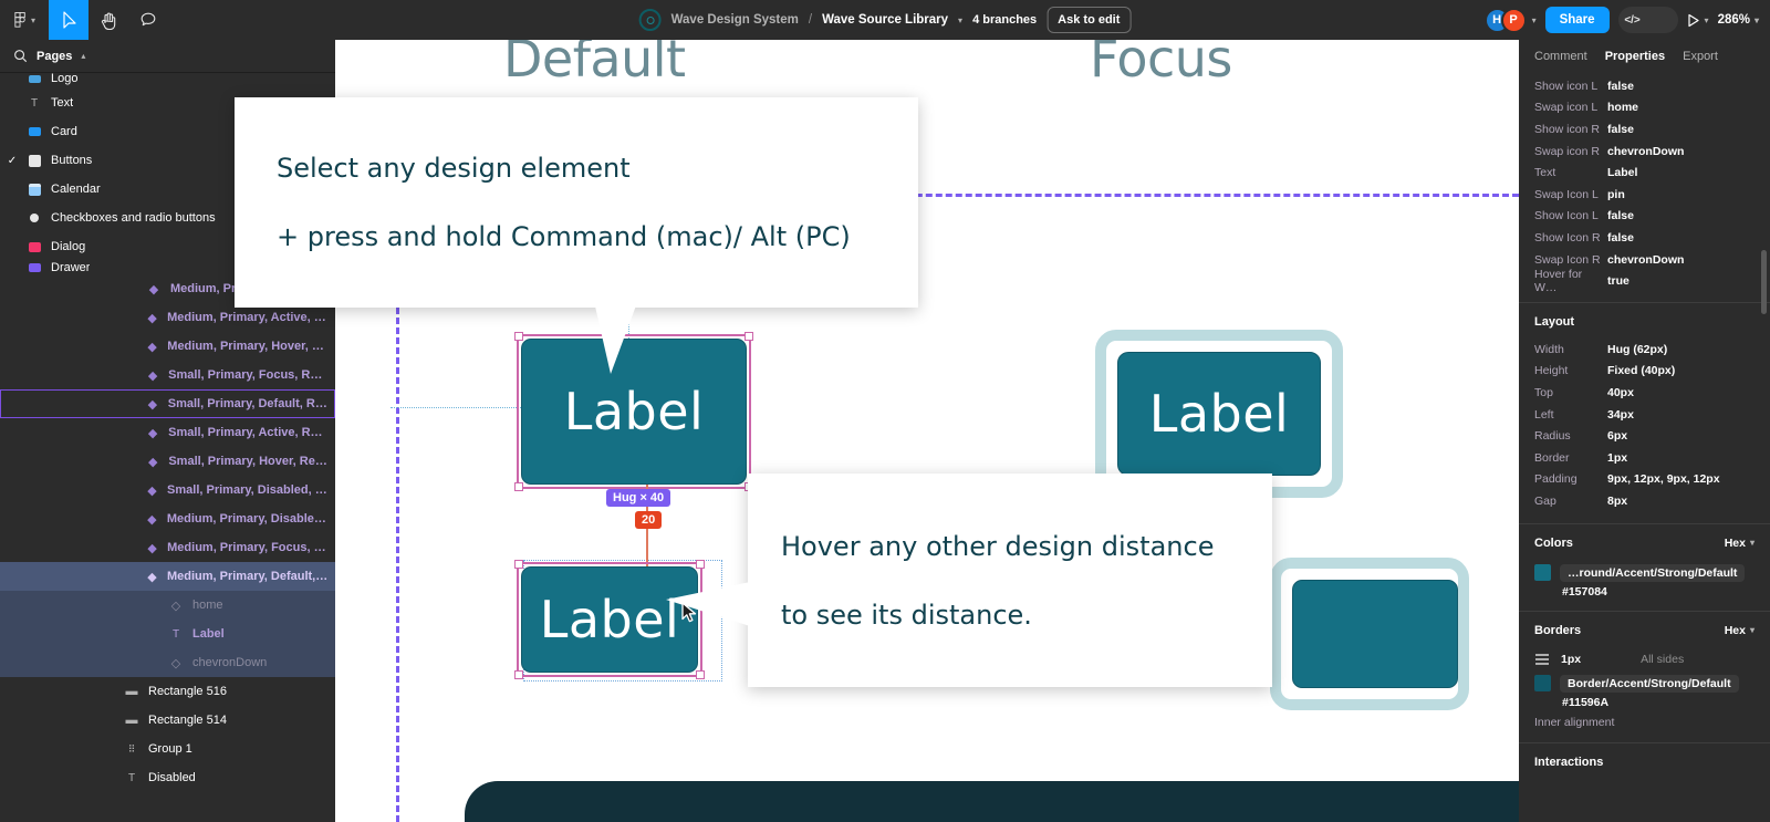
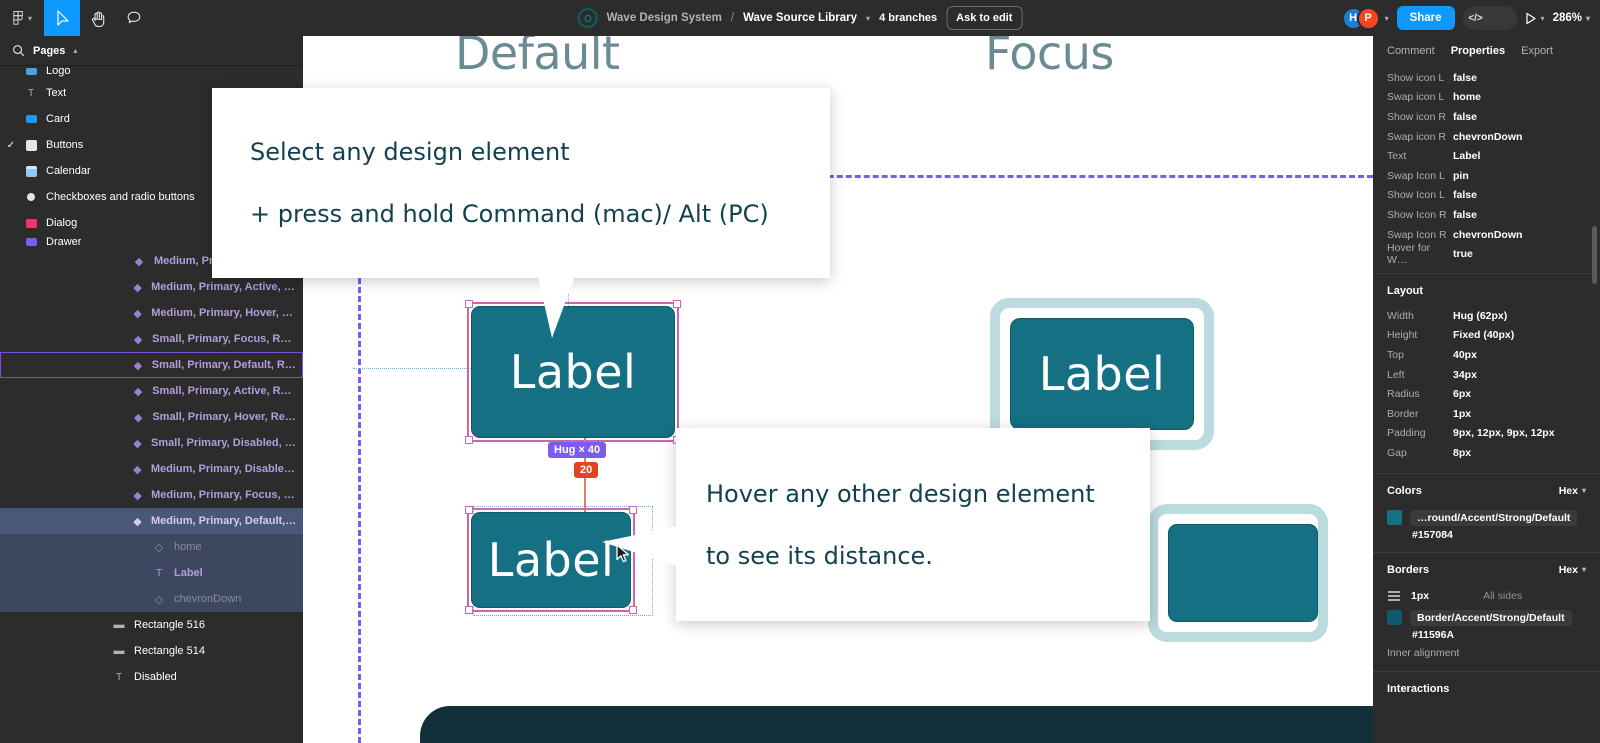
  ▾
  Wave Design System
  /
  Wave Source Library
  ▾
  4 branches
  Ask to edit
  H
  P
  ▾
  Share
  </>
  ▾
  286%
  ▾
  Pages
  ▴
  Logo
  T
  Text
  Card
  ✓
  Buttons
  Calendar
  Checkboxes and radio buttons
  Dialog
  Drawer
  ◆
  ◆
  Medium, Primary, Active, Re
  ◆
  Medium, Primary, Hover, Re
  ◆
  Small, Primary, Focus, Regu
  ◆
  Small, Primary, Default, Reg
  ◆
  Small, Primary, Active, Regu
  ◆
  Small, Primary, Hover, Regu
  ◆
  Small, Primary, Disabled, Re
  ◆
  Medium, Primary, Disabled,
  ◆
  Medium, Primary, Focus, Re
  ◆
  Medium, Primary, Default, R
  ◇
  home
  T
  Label
  ◇
  chevronDown
  ▬
  Rectangle 516
  ▬
  Rectangle 514
- ⠿
- Group 1
  T
  Disabled
  Default
  Focus
  Label
  Label
  Hug × 40
  20
  Label
  Select any design element
  + press and hold Command (mac)/ Alt (PC)
- Hover any other design distance
+ Hover any other design element
  to see its distance.
  Comment
  Properties
  Export
  Show icon L
  false
  Swap icon L
  home
  Show icon R
  false
  Swap icon R
  chevronDown
  Text
  Label
  Swap Icon L
  pin
  Show Icon L
  false
  Show Icon R
  false
  Swap Icon R
  chevronDown
  Hover for W…
  true
  Layout
  Width
  Hug (62px)
  Height
  Fixed (40px)
  Top
  40px
  Left
  34px
  Radius
  6px
  Border
  1px
  Padding
  9px, 12px, 9px, 12px
  Gap
  8px
  Colors
  Hex
  ▾
  …round/Accent/Strong/Default
  #157084
  Borders
  Hex
  ▾
  1px
  All sides
  Border/Accent/Strong/Default
  #11596A
  Inner alignment
  Interactions
